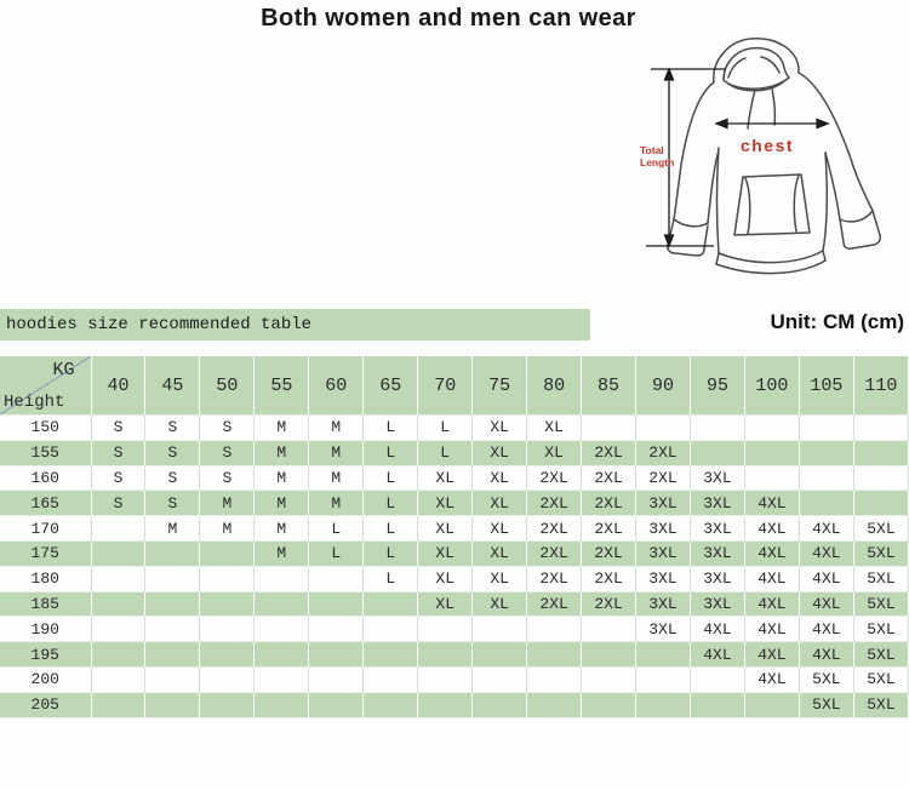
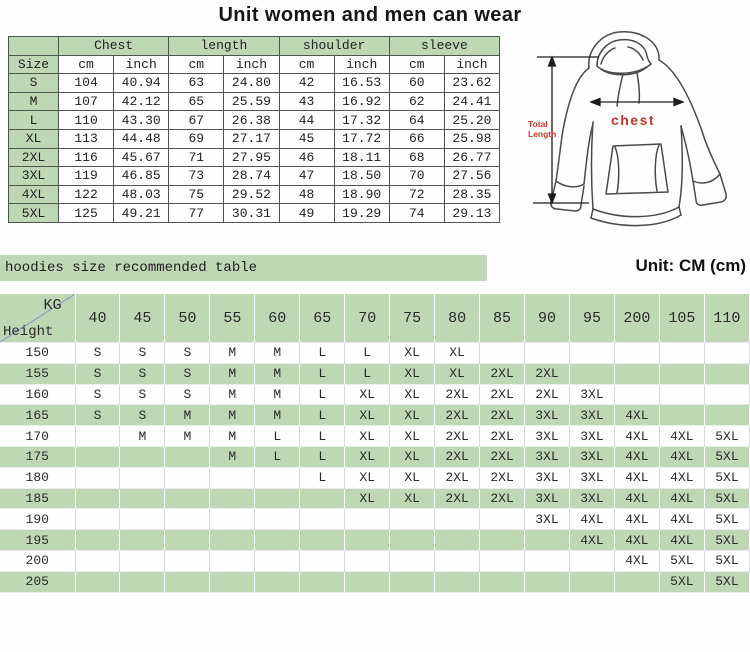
- Both women and men can wear
+ Unit women and men can wear
+ 	Chest	length	shoulder	sleeve
+ Size	cm	inch	cm	inch	cm	inch	cm	inch
+ S	104	40.94	63	24.80	42	16.53	60	23.62
+ M	107	42.12	65	25.59	43	16.92	62	24.41
+ L	110	43.30	67	26.38	44	17.32	64	25.20
+ XL	113	44.48	69	27.17	45	17.72	66	25.98
+ 2XL	116	45.67	71	27.95	46	18.11	68	26.77
+ 3XL	119	46.85	73	28.74	47	18.50	70	27.56
+ 4XL	122	48.03	75	29.52	48	18.90	72	28.35
+ 5XL	125	49.21	77	30.31	49	19.29	74	29.13
  Total
  Length
  chest
  hoodies size recommended table
  Unit: CM (cm)
- KGHeight	40	45	50	55	60	65	70	75	80	85	90	95	100	105	110
+ KGHeight	40	45	50	55	60	65	70	75	80	85	90	95	200	105	110
  150	S	S	S	M	M	L	L	XL	XL
  155	S	S	S	M	M	L	L	XL	XL	2XL	2XL
  160	S	S	S	M	M	L	XL	XL	2XL	2XL	2XL	3XL
  165	S	S	M	M	M	L	XL	XL	2XL	2XL	3XL	3XL	4XL
  170		M	M	M	L	L	XL	XL	2XL	2XL	3XL	3XL	4XL	4XL	5XL
  175				M	L	L	XL	XL	2XL	2XL	3XL	3XL	4XL	4XL	5XL
  180						L	XL	XL	2XL	2XL	3XL	3XL	4XL	4XL	5XL
  185							XL	XL	2XL	2XL	3XL	3XL	4XL	4XL	5XL
  190											3XL	4XL	4XL	4XL	5XL
  195												4XL	4XL	4XL	5XL
  200													4XL	5XL	5XL
  205														5XL	5XL
